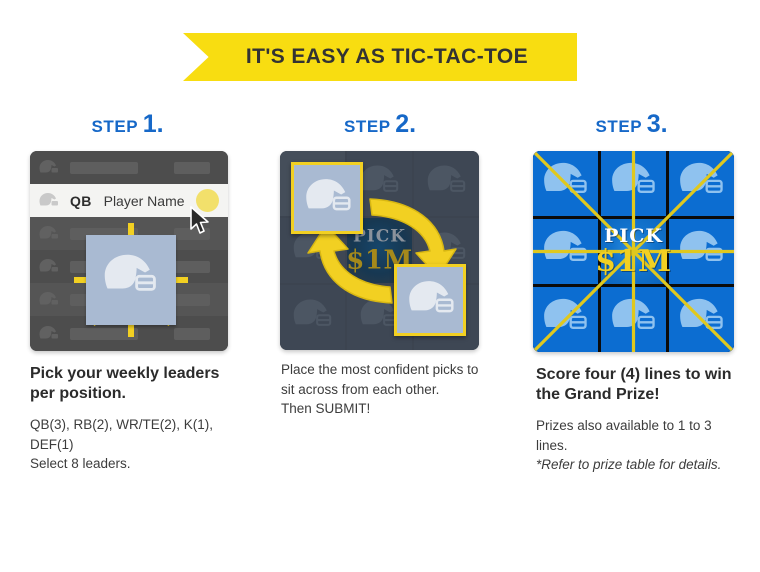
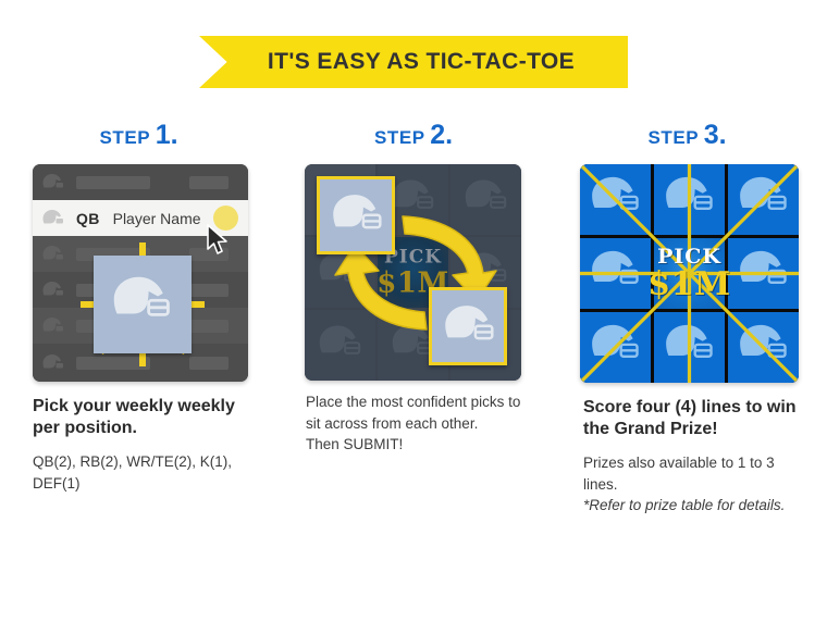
  IT'S EASY AS TIC-TAC-TOE
  STEP 1.
  QB
  Player Name
- Pick your weekly leaders per position.
+ Pick your weekly weekly per position.
- QB(3), RB(2), WR/TE(2), K(1), DEF(1)
+ QB(2), RB(2), WR/TE(2), K(1), DEF(1)
- Select 8 leaders.
  STEP 2.
  PICK
  $1M
  Place the most confident picks to sit across from each other.
  Then SUBMIT!
  STEP 3.
  PICK
  $1M
  Score four (4) lines to win the Grand Prize!
  Prizes also available to 1 to 3 lines.
  *Refer to prize table for details.
